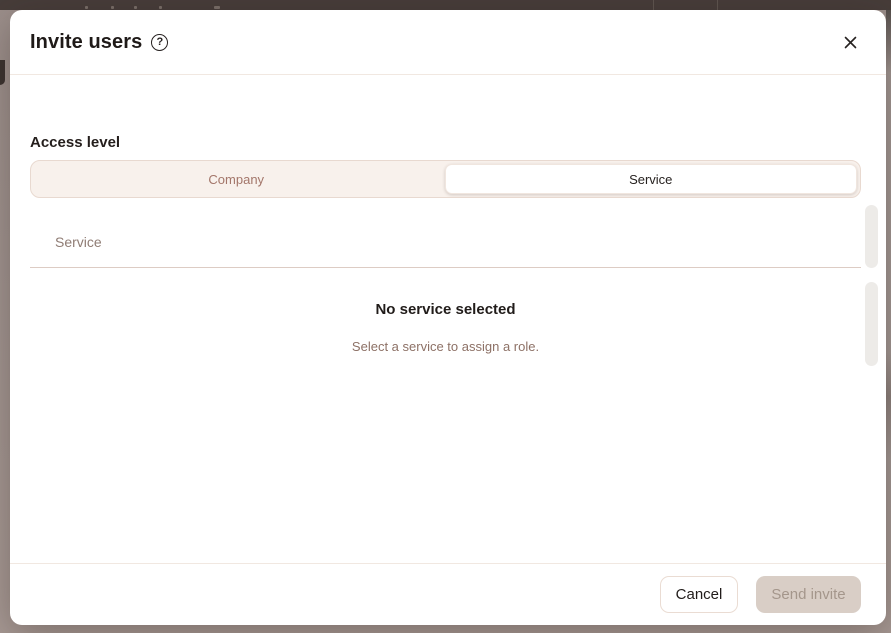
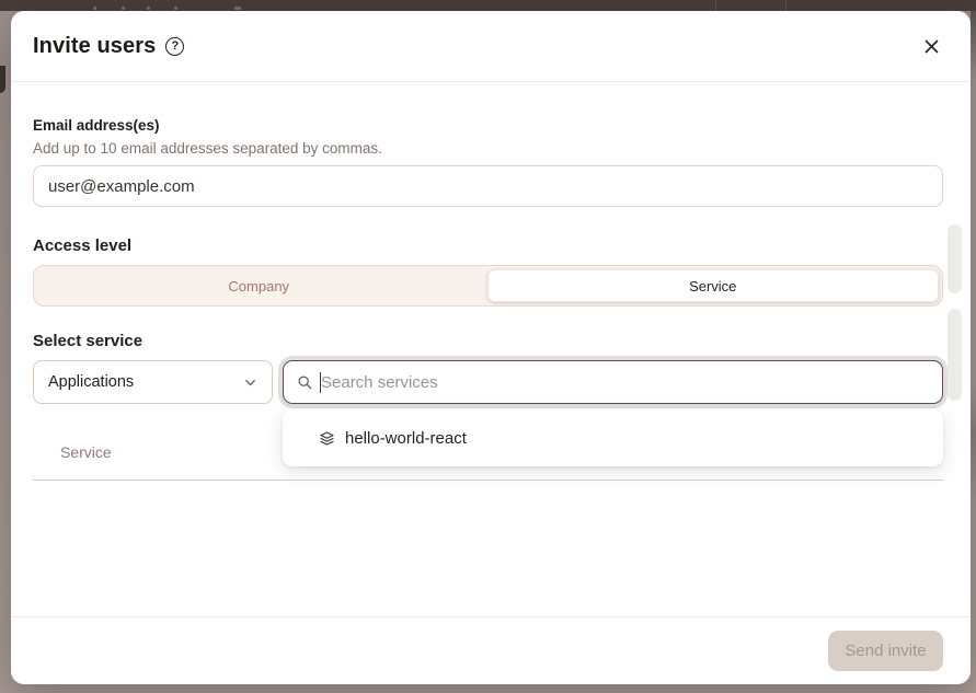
  Invite users
  ?
+ Email address(es)
+ Add up to 10 email addresses separated by commas.
+ user@example.com
  Access level
  Company
  Service
+ Select service
+ Applications
+ Search services
+ hello-world-react
  Service
- No service selected
- Select a service to assign a role.
- Cancel
  Send invite
